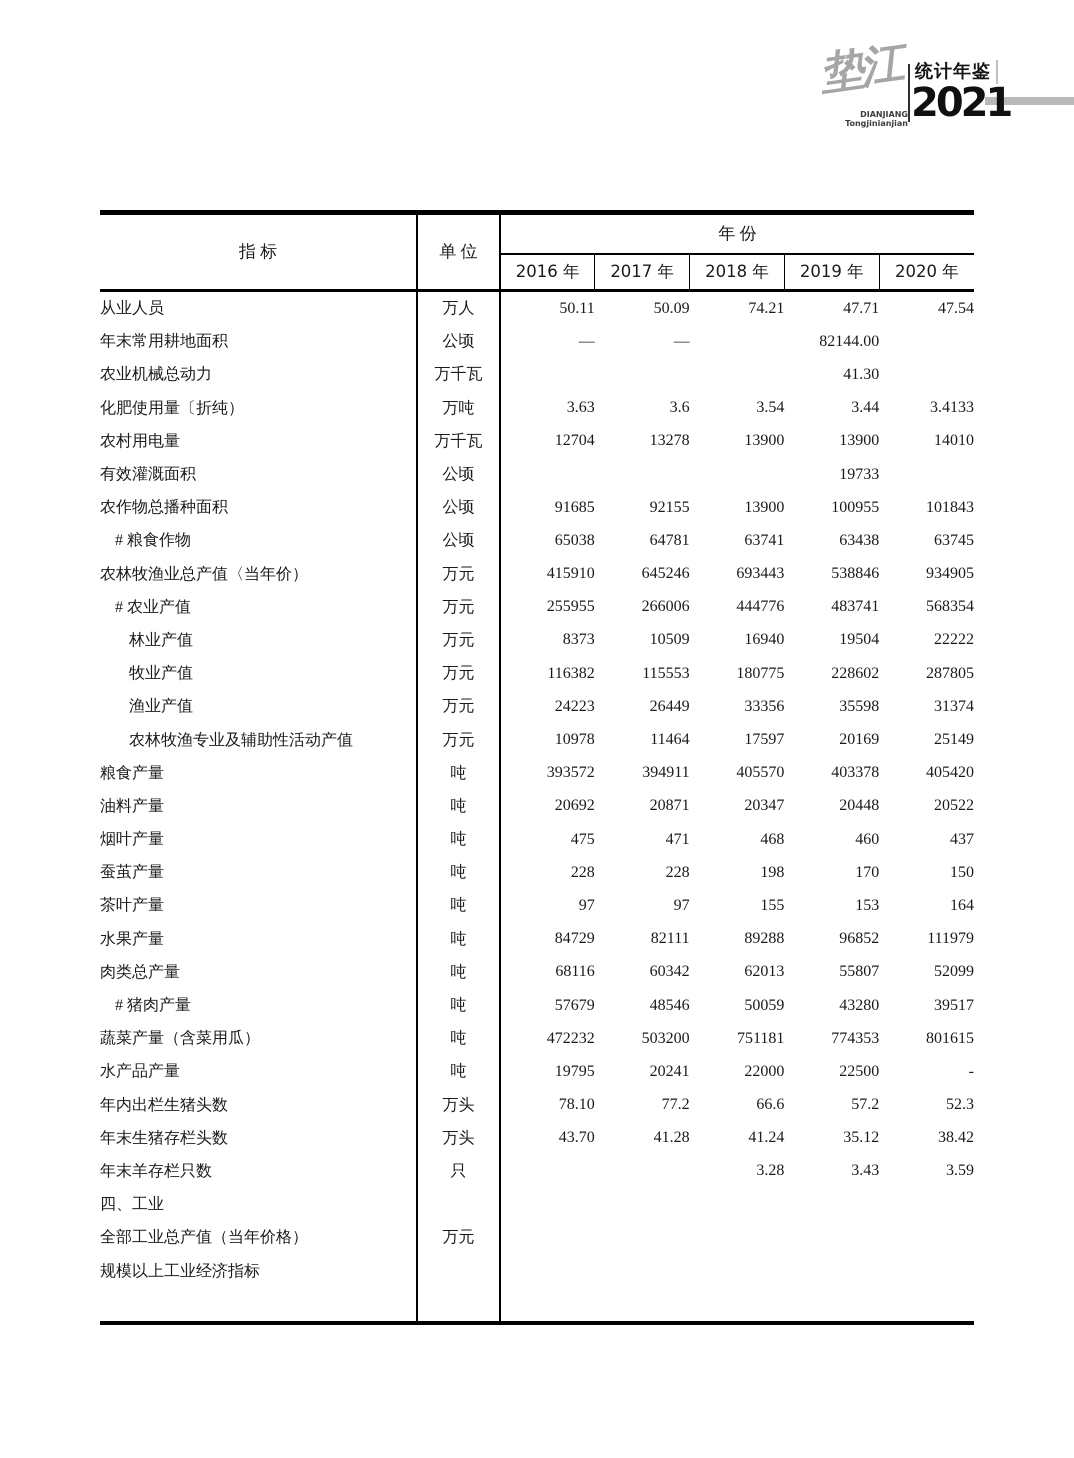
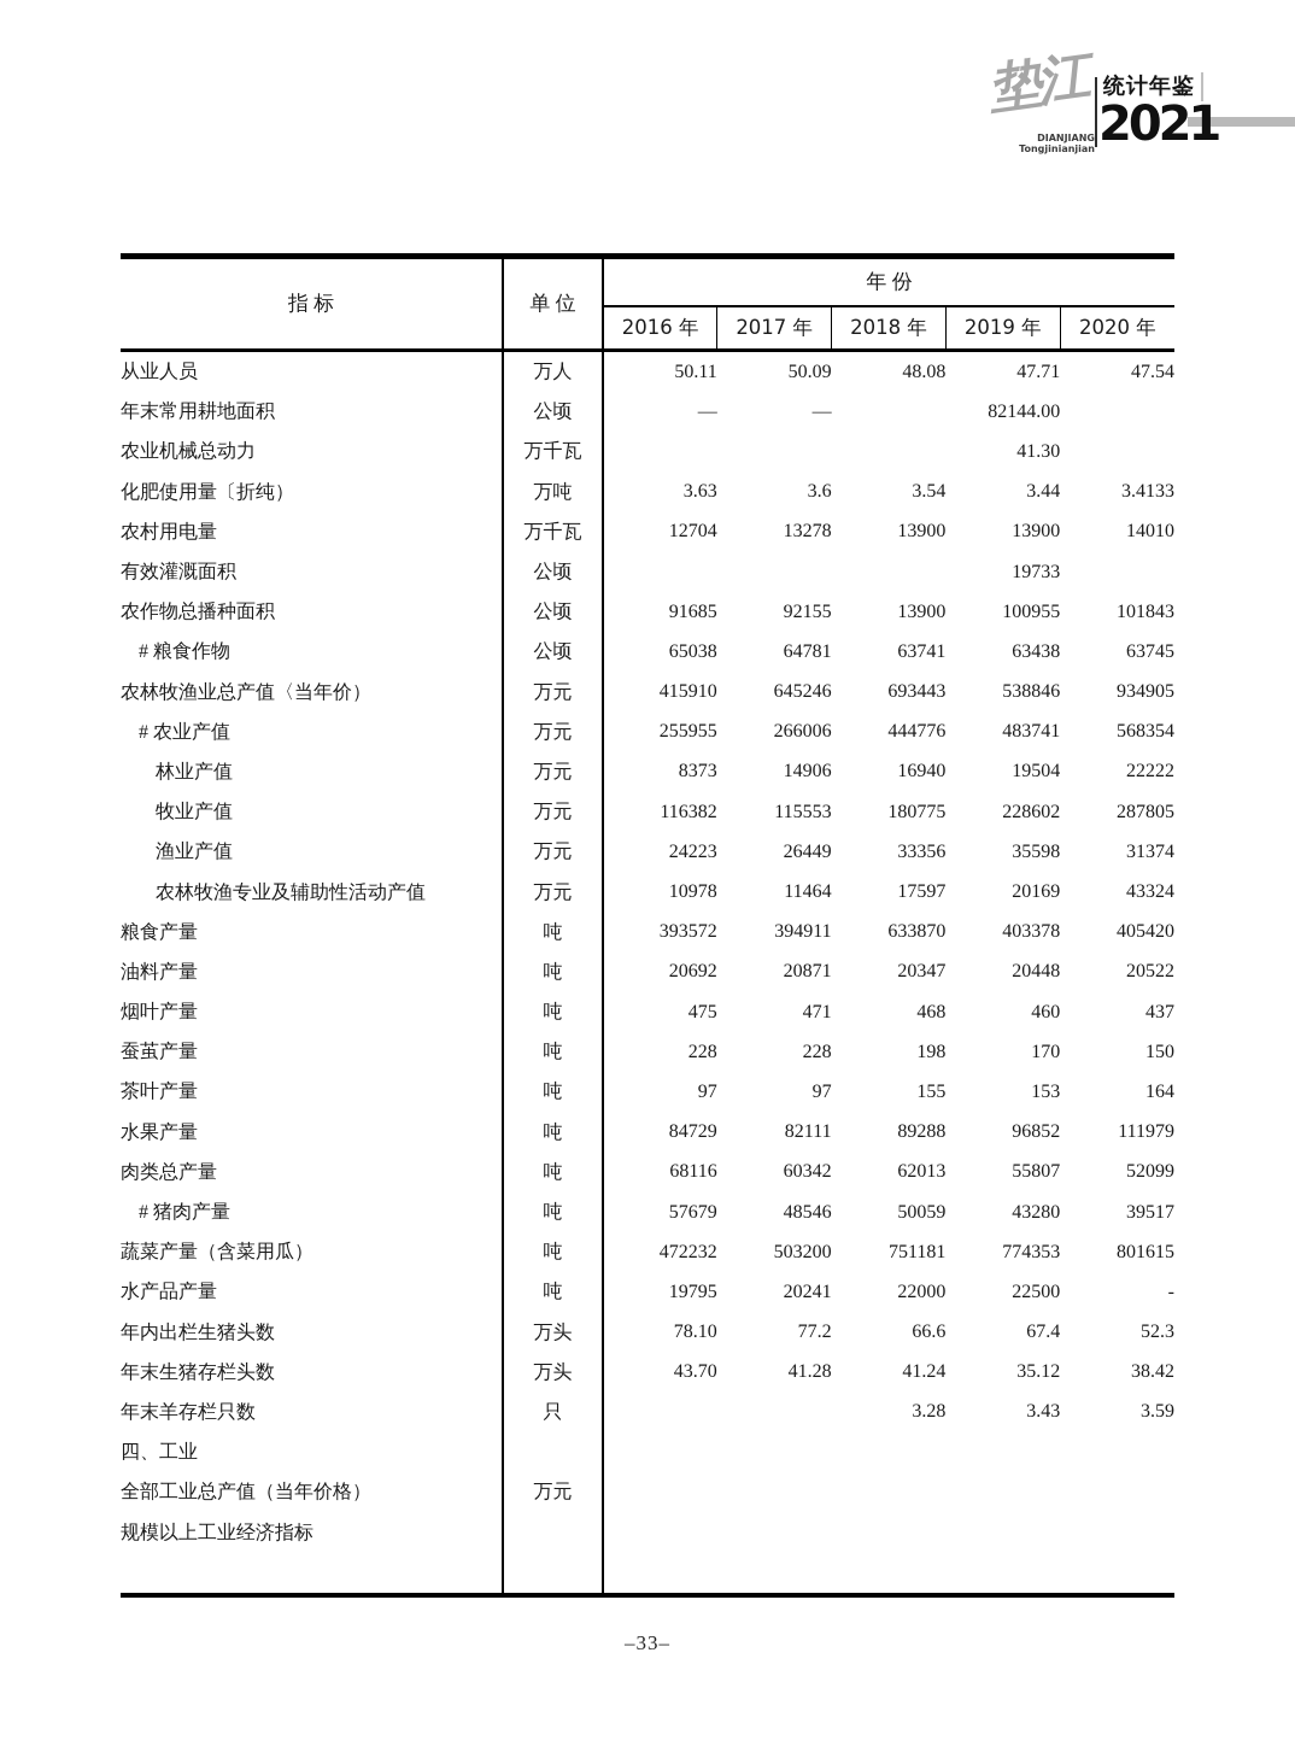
  DIANJIANG
  Tongjinianjian
  统计年鉴
  2021
  指 标	单 位	年 份
  2016 年	2017 年	2018 年	2019 年	2020 年
- 从业人员	万人	50.11	50.09	74.21	47.71	47.54
+ 从业人员	万人	50.11	50.09	48.08	47.71	47.54
  年末常用耕地面积	公顷	—	—		82144.00
  农业机械总动力	万千瓦				41.30
  化肥使用量〔折纯）	万吨	3.63	3.6	3.54	3.44	3.4133
  农村用电量	万千瓦	12704	13278	13900	13900	14010
  有效灌溉面积	公顷				19733
  农作物总播种面积	公顷	91685	92155	13900	100955	101843
  # 粮食作物	公顷	65038	64781	63741	63438	63745
  农林牧渔业总产值〈当年价）	万元	415910	645246	693443	538846	934905
  # 农业产值	万元	255955	266006	444776	483741	568354
- 林业产值	万元	8373	10509	16940	19504	22222
+ 林业产值	万元	8373	14906	16940	19504	22222
  牧业产值	万元	116382	115553	180775	228602	287805
  渔业产值	万元	24223	26449	33356	35598	31374
- 农林牧渔专业及辅助性活动产值	万元	10978	11464	17597	20169	25149
+ 农林牧渔专业及辅助性活动产值	万元	10978	11464	17597	20169	43324
- 粮食产量	吨	393572	394911	405570	403378	405420
+ 粮食产量	吨	393572	394911	633870	403378	405420
  油料产量	吨	20692	20871	20347	20448	20522
  烟叶产量	吨	475	471	468	460	437
  蚕茧产量	吨	228	228	198	170	150
  茶叶产量	吨	97	97	155	153	164
  水果产量	吨	84729	82111	89288	96852	111979
  肉类总产量	吨	68116	60342	62013	55807	52099
  # 猪肉产量	吨	57679	48546	50059	43280	39517
  蔬菜产量（含菜用瓜）	吨	472232	503200	751181	774353	801615
  水产品产量	吨	19795	20241	22000	22500	-
- 年内出栏生猪头数	万头	78.10	77.2	66.6	57.2	52.3
+ 年内出栏生猪头数	万头	78.10	77.2	66.6	67.4	52.3
  年末生猪存栏头数	万头	43.70	41.28	41.24	35.12	38.42
  年末羊存栏只数	只			3.28	3.43	3.59
  四、工业
  全部工业总产值（当年价格）	万元
  规模以上工业经济指标
+ –33–
